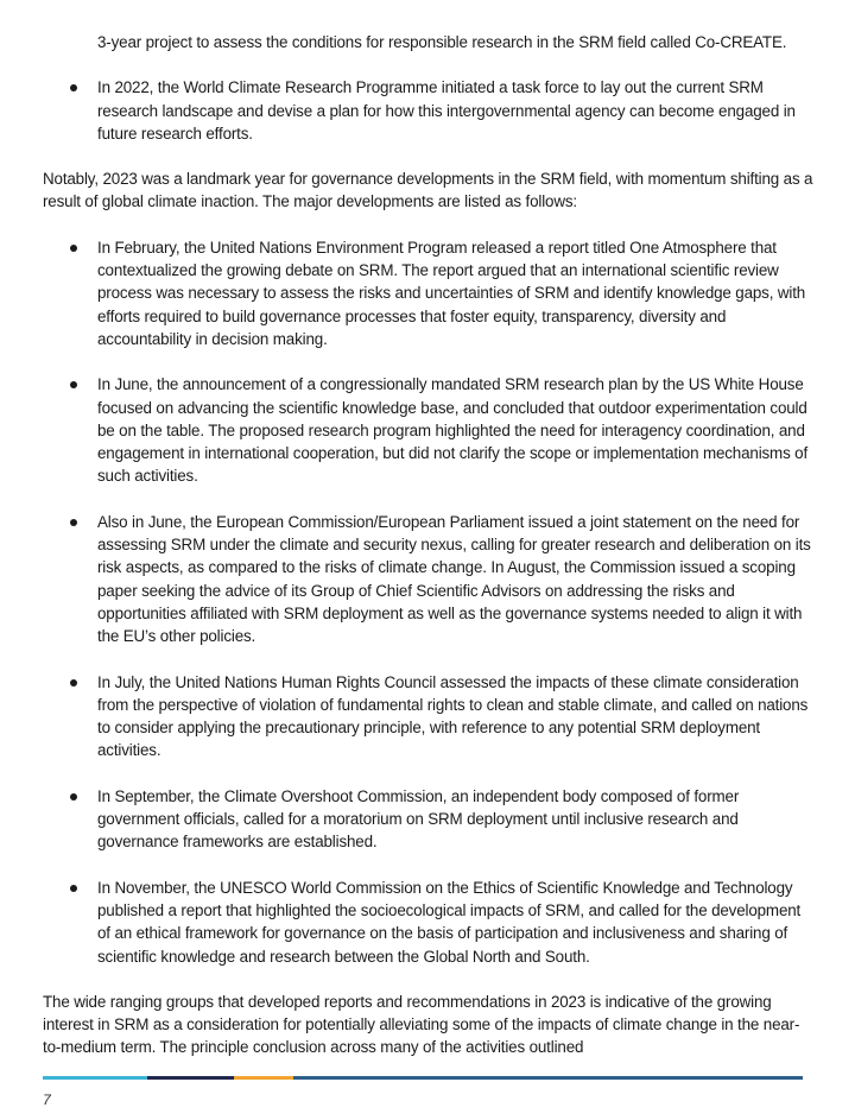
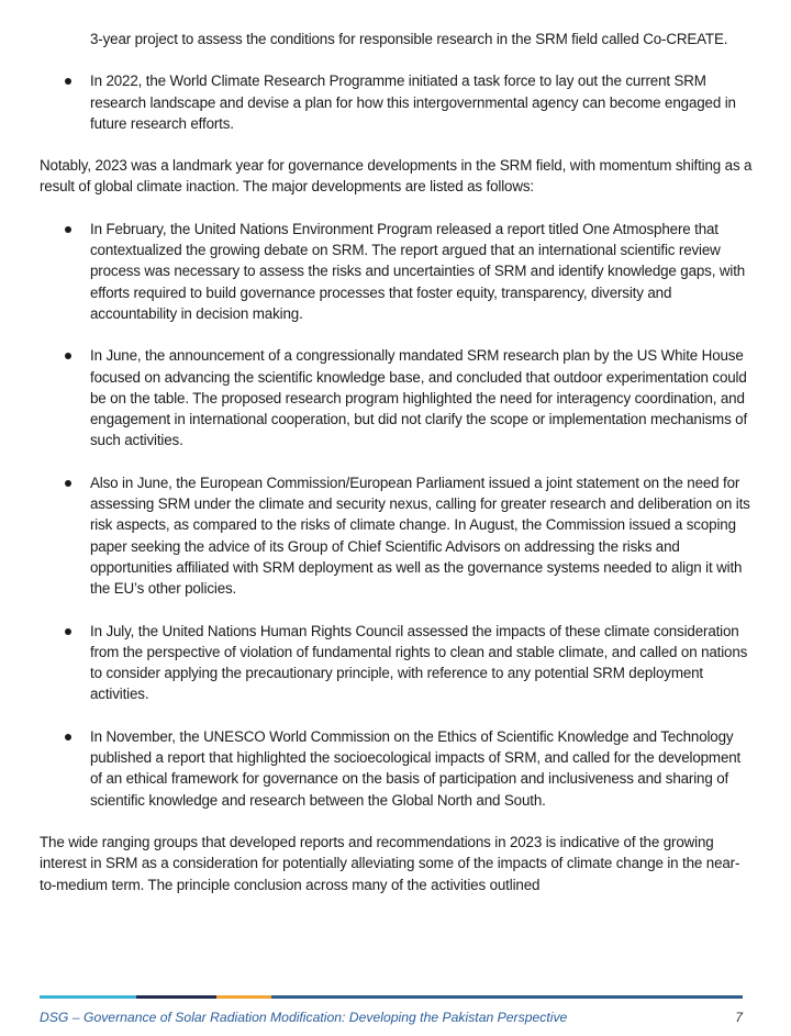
  3-year project to assess the conditions for responsible research in the SRM field called Co-CREATE.
  In 2022, the World Climate Research Programme initiated a task force to lay out the current SRM research landscape and devise a plan for how this intergovernmental agency can become engaged in future research efforts.
  Notably, 2023 was a landmark year for governance developments in the SRM field, with momentum shifting as a result of global climate inaction. The major developments are listed as follows:
  In February, the United Nations Environment Program released a report titled One Atmosphere that contextualized the growing debate on SRM. The report argued that an international scientific review process was necessary to assess the risks and uncertainties of SRM and identify knowledge gaps, with efforts required to build governance processes that foster equity, transparency, diversity and accountability in decision making.
  In June, the announcement of a congressionally mandated SRM research plan by the US White House focused on advancing the scientific knowledge base, and concluded that outdoor experimentation could be on the table. The proposed research program highlighted the need for interagency coordination, and engagement in international cooperation, but did not clarify the scope or implementation mechanisms of such activities.
  Also in June, the European Commission/European Parliament issued a joint statement on the need for assessing SRM under the climate and security nexus, calling for greater research and deliberation on its risk aspects, as compared to the risks of climate change. In August, the Commission issued a scoping paper seeking the advice of its Group of Chief Scientific Advisors on addressing the risks and opportunities affiliated with SRM deployment as well as the governance systems needed to align it with the EU’s other policies.
  In July, the United Nations Human Rights Council assessed the impacts of these climate consideration from the perspective of violation of fundamental rights to clean and stable climate, and called on nations to consider applying the precautionary principle, with reference to any potential SRM deployment activities.
- In September, the Climate Overshoot Commission, an independent body composed of former government officials, called for a moratorium on SRM deployment until inclusive research and governance frameworks are established.
  In November, the UNESCO World Commission on the Ethics of Scientific Knowledge and Technology published a report that highlighted the socioecological impacts of SRM, and called for the development of an ethical framework for governance on the basis of participation and inclusiveness and sharing of scientific knowledge and research between the Global North and South.
  The wide ranging groups that developed reports and recommendations in 2023 is indicative of the growing interest in SRM as a consideration for potentially alleviating some of the impacts of climate change in the near-to-medium term. The principle conclusion across many of the activities outlined
+ DSG – Governance of Solar Radiation Modification: Developing the Pakistan Perspective
  7
